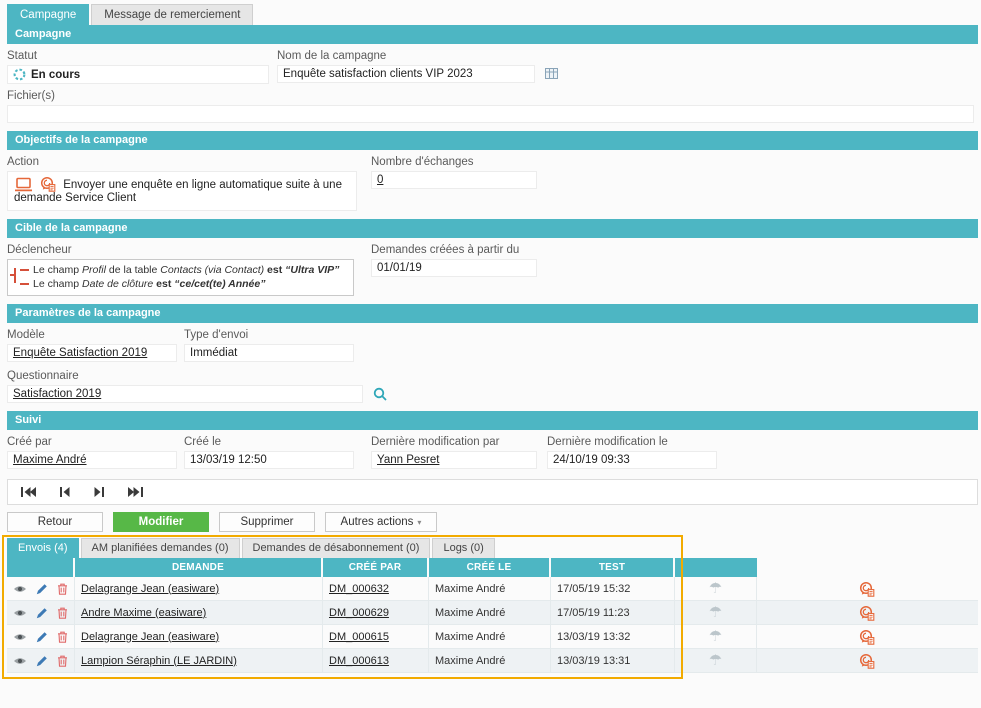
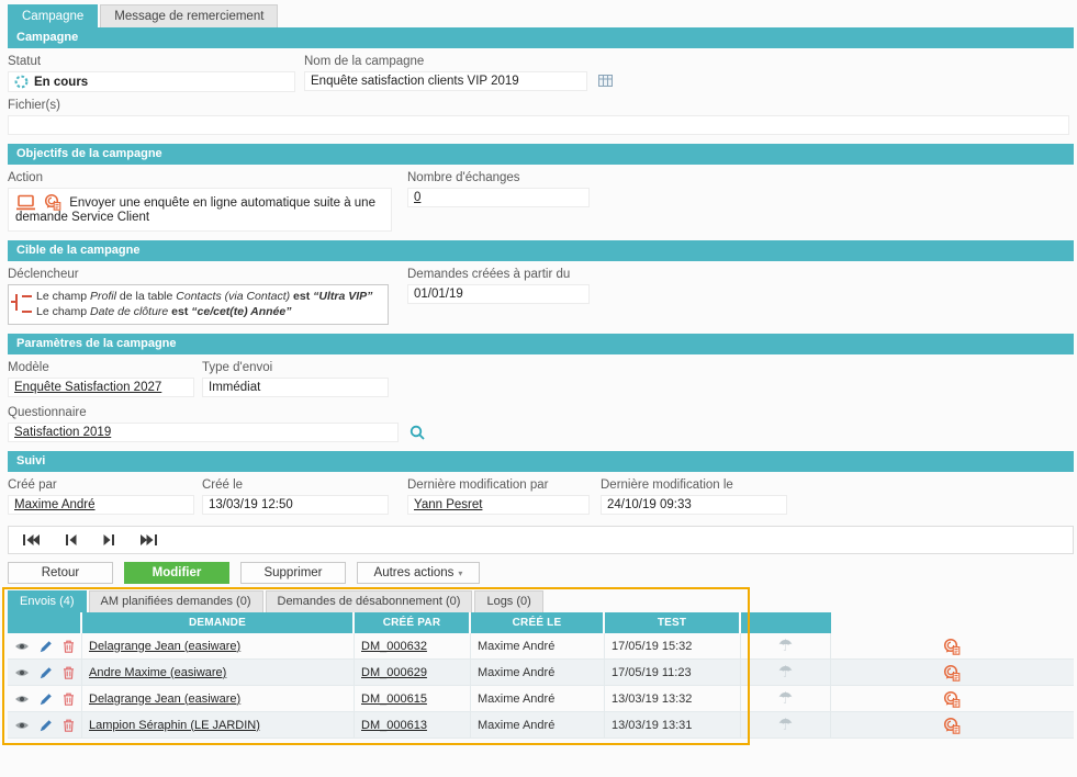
  Campagne
  Message de remerciement
  Campagne
  Statut
  Nom de la campagne
  En cours
- Enquête satisfaction clients VIP 2023
+ Enquête satisfaction clients VIP 2019
  Fichier(s)
  Objectifs de la campagne
  Action
  Nombre d'échanges
  Envoyer une enquête en ligne automatique suite à une demande Service Client
  0
  Cible de la campagne
  Déclencheur
  Demandes créées à partir du
  Le champ Profil de la table Contacts (via Contact) est “Ultra VIP”
  Le champ Date de clôture est “ce/cet(te) Année”
  01/01/19
  Paramètres de la campagne
  Modèle
  Type d'envoi
- Enquête Satisfaction 2019
+ Enquête Satisfaction 2027
  Immédiat
  Questionnaire
  Satisfaction 2019
  Suivi
  Créé par
  Créé le
  Dernière modification par
  Dernière modification le
  Maxime André
  13/03/19 12:50
  Yann Pesret
  24/10/19 09:33
  Retour
  Modifier
  Supprimer
  Autres actions ▾
  Envois (4)
  AM planifiées demandes (0)
  Demandes de désabonnement (0)
  Logs (0)
  DEMANDE
  CRÉÉ PAR
  CRÉÉ LE
  TEST
  Delagrange Jean (easiware)
  DM_000632
  Maxime André
  17/05/19 15:32
  ☂
  Andre Maxime (easiware)
  DM_000629
  Maxime André
  17/05/19 11:23
  ☂
  Delagrange Jean (easiware)
  DM_000615
  Maxime André
  13/03/19 13:32
  ☂
  Lampion Séraphin (LE JARDIN)
  DM_000613
  Maxime André
  13/03/19 13:31
  ☂
